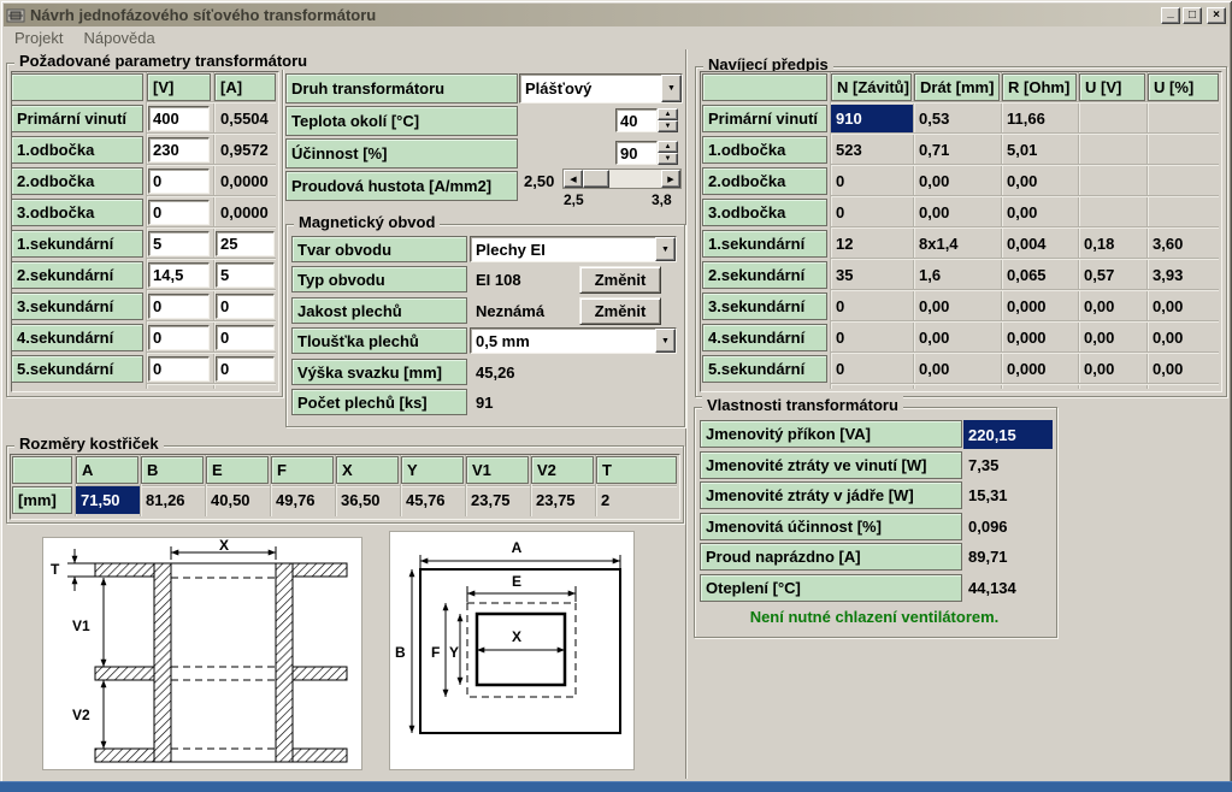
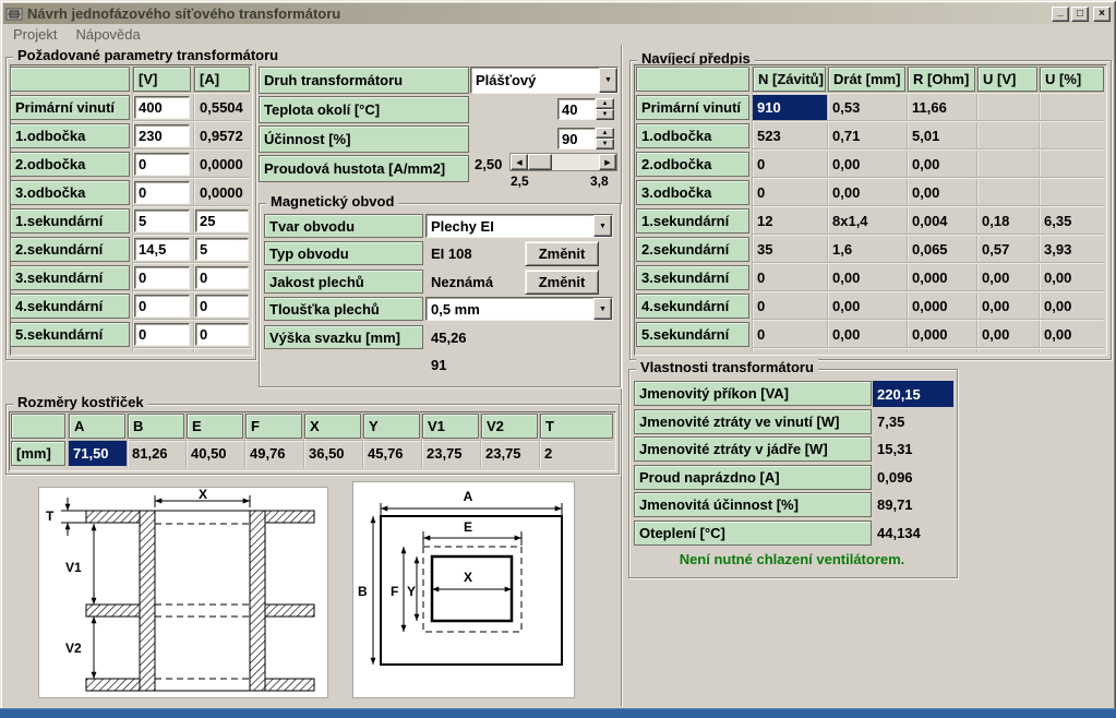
  Návrh jednofázového síťového transformátoru
  _
  □
  ×
  Projekt
  Nápověda
  Požadované parametry transformátoru
  [V]
  [A]
  Primární vinutí
  400
  0,5504
  1.odbočka
  230
  0,9572
  2.odbočka
  0
  0,0000
  3.odbočka
  0
  0,0000
  1.sekundární
  5
  25
  2.sekundární
  14,5
  5
  3.sekundární
  0
  0
  4.sekundární
  0
  0
  5.sekundární
  0
  0
  Druh transformátoru
  Plášťový
  Teplota okolí [°C]
  40
  Účinnost [%]
  90
  Proudová hustota [A/mm2]
  2,50
  2,5
  3,8
  Magnetický obvod
  Tvar obvodu
  Plechy EI
  Typ obvodu
  EI 108
  Změnit
  Jakost plechů
  Neznámá
  Změnit
  Tloušťka plechů
  0,5 mm
  Výška svazku [mm]
  45,26
- Počet plechů [ks]
  91
  Navíjecí předpis
  N [Závitů]
  Drát [mm]
  R [Ohm]
  U [V]
  U [%]
  Primární vinutí
  910
  0,53
  11,66
  1.odbočka
  523
  0,71
  5,01
  2.odbočka
  0
  0,00
  0,00
  3.odbočka
  0
  0,00
  0,00
  1.sekundární
  12
  8x1,4
  0,004
  0,18
- 3,60
+ 6,35
  2.sekundární
  35
  1,6
  0,065
  0,57
  3,93
  3.sekundární
  0
  0,00
  0,000
  0,00
  0,00
  4.sekundární
  0
  0,00
  0,000
  0,00
  0,00
  5.sekundární
  0
  0,00
  0,000
  0,00
  0,00
  Rozměry kostřiček
  A
  B
  E
  F
  X
  Y
  V1
  V2
  T
  [mm]
  71,50
  81,26
  40,50
  49,76
  36,50
  45,76
  23,75
  23,75
  2
  Vlastnosti transformátoru
  Jmenovitý příkon [VA]
  220,15
  Jmenovité ztráty ve vinutí [W]
  7,35
  Jmenovité ztráty v jádře [W]
  15,31
- Jmenovitá účinnost [%]
+ Proud naprázdno [A]
  0,096
- Proud naprázdno [A]
+ Jmenovitá účinnost [%]
  89,71
  Oteplení [°C]
  44,134
  Není nutné chlazení ventilátorem.
  X
  T
  V1
  V2
  A
  E
  B
  F
  Y
  X
